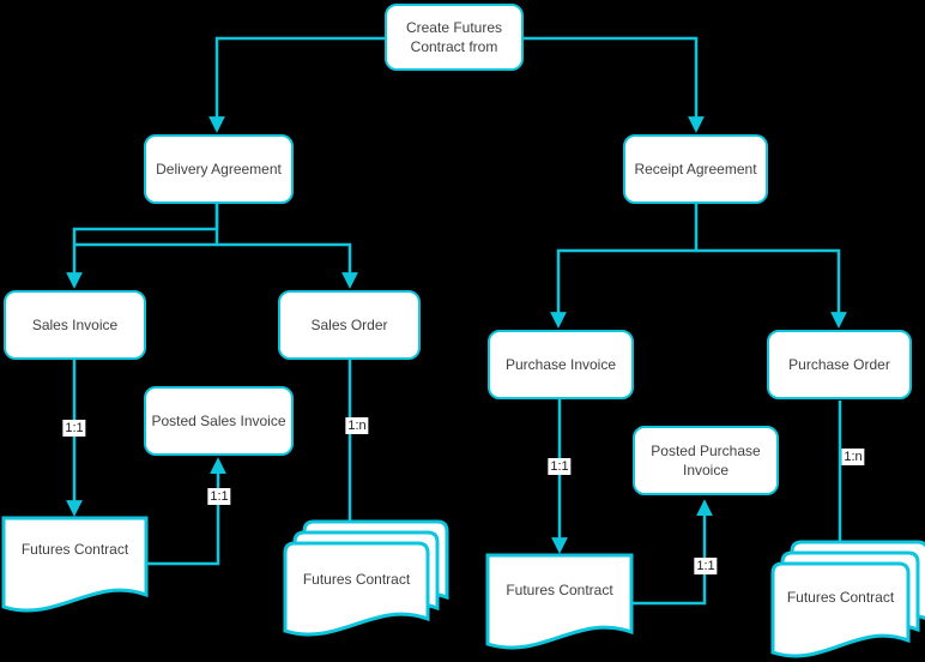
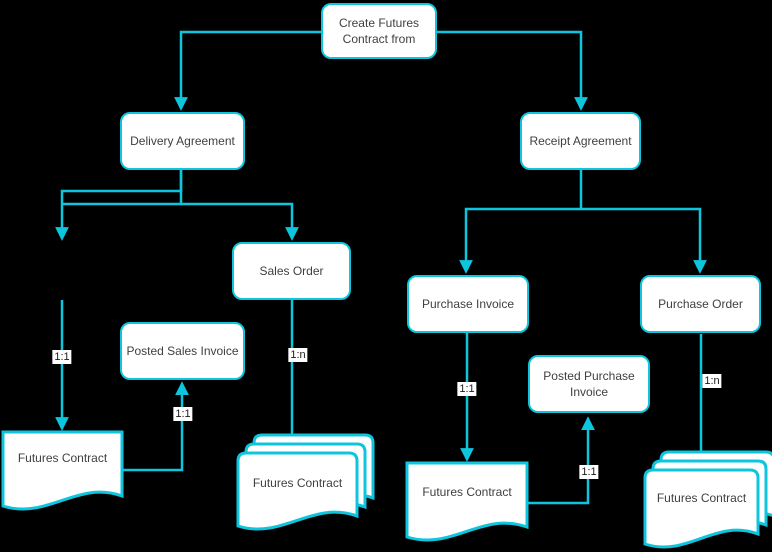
  Create Futures Contract from
  Delivery Agreement
  Receipt Agreement
- Sales Invoice
  Sales Order
  Posted Sales Invoice
  Purchase Invoice
  Purchase Order
  Posted Purchase Invoice
  Futures Contract
  Futures Contract
  Futures Contract
  Futures Contract
  1:1
  1:1
  1:n
  1:1
  1:1
  1:n
